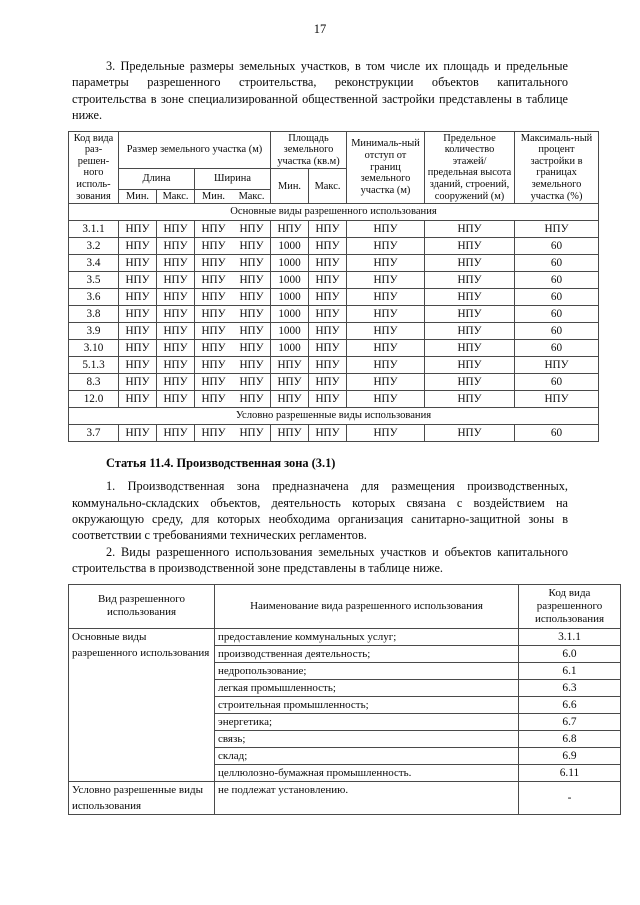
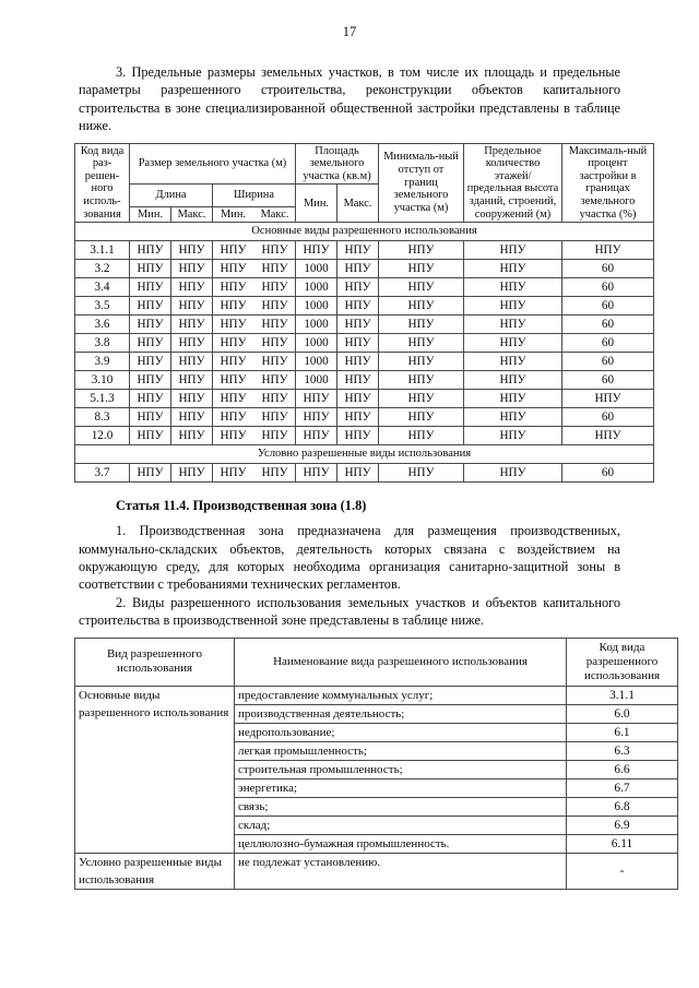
  17
  3. Предельные размеры земельных участков, в том числе их площадь и предельные параметры разрешенного строительства, реконструкции объектов капитального строительства в зоне специализированной общественной застройки представлены в таблице ниже.
  Код вида раз-решен-ного исполь-зования	Размер земельного участка (м)	Площадь земельного участка (кв.м)	Минималь-ный отступ от границ земельного участка (м)	Предельное количество этажей/ предельная высота зданий, строений, сооружений (м)	Максималь-ный процент застройки в границах земельного участка (%)
  Длина	Ширина	Мин.	Макс.
  Мин.	Макс.	Мин.	Макс.
  Основные виды разрешенного использования
  3.1.1	НПУ	НПУ	НПУ	НПУ	НПУ	НПУ	НПУ	НПУ	НПУ
  3.2	НПУ	НПУ	НПУ	НПУ	1000	НПУ	НПУ	НПУ	60
  3.4	НПУ	НПУ	НПУ	НПУ	1000	НПУ	НПУ	НПУ	60
  3.5	НПУ	НПУ	НПУ	НПУ	1000	НПУ	НПУ	НПУ	60
  3.6	НПУ	НПУ	НПУ	НПУ	1000	НПУ	НПУ	НПУ	60
  3.8	НПУ	НПУ	НПУ	НПУ	1000	НПУ	НПУ	НПУ	60
  3.9	НПУ	НПУ	НПУ	НПУ	1000	НПУ	НПУ	НПУ	60
  3.10	НПУ	НПУ	НПУ	НПУ	1000	НПУ	НПУ	НПУ	60
  5.1.3	НПУ	НПУ	НПУ	НПУ	НПУ	НПУ	НПУ	НПУ	НПУ
  8.3	НПУ	НПУ	НПУ	НПУ	НПУ	НПУ	НПУ	НПУ	60
  12.0	НПУ	НПУ	НПУ	НПУ	НПУ	НПУ	НПУ	НПУ	НПУ
  Условно разрешенные виды использования
  3.7	НПУ	НПУ	НПУ	НПУ	НПУ	НПУ	НПУ	НПУ	60
- Статья 11.4. Производственная зона (3.1)
+ Статья 11.4. Производственная зона (1.8)
  1. Производственная зона предназначена для размещения производственных, коммунально-складских объектов, деятельность которых связана с воздействием на окружающую среду, для которых необходима организация санитарно-защитной зоны в соответствии с требованиями технических регламентов.
  2. Виды разрешенного использования земельных участков и объектов капитального строительства в производственной зоне представлены в таблице ниже.
  Вид разрешенного использования	Наименование вида разрешенного использования	Код вида разрешенного использования
  Основные виды разрешенного использования	предоставление коммунальных услуг;	3.1.1
  производственная деятельность;	6.0
  недропользование;	6.1
  легкая промышленность;	6.3
  строительная промышленность;	6.6
  энергетика;	6.7
  связь;	6.8
  склад;	6.9
  целлюлозно-бумажная промышленность.	6.11
  Условно разрешенные виды использования	не подлежат установлению.	-
